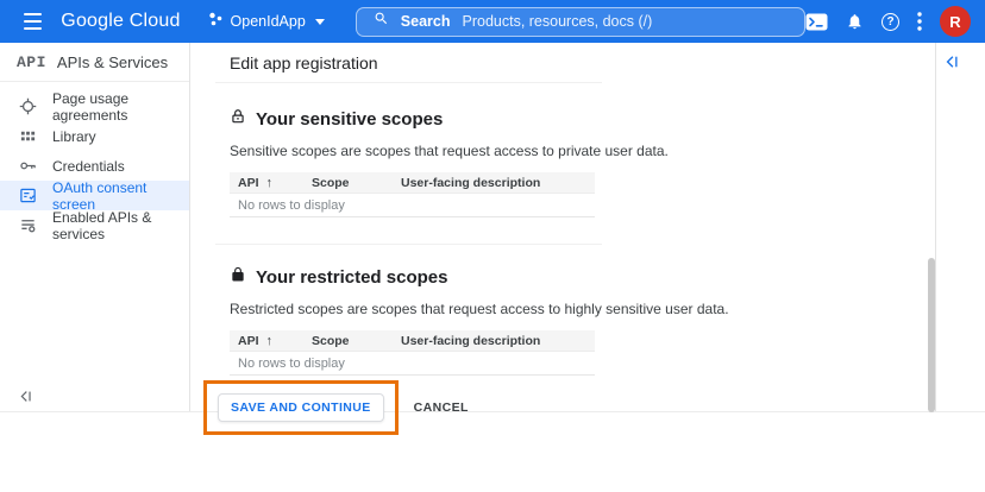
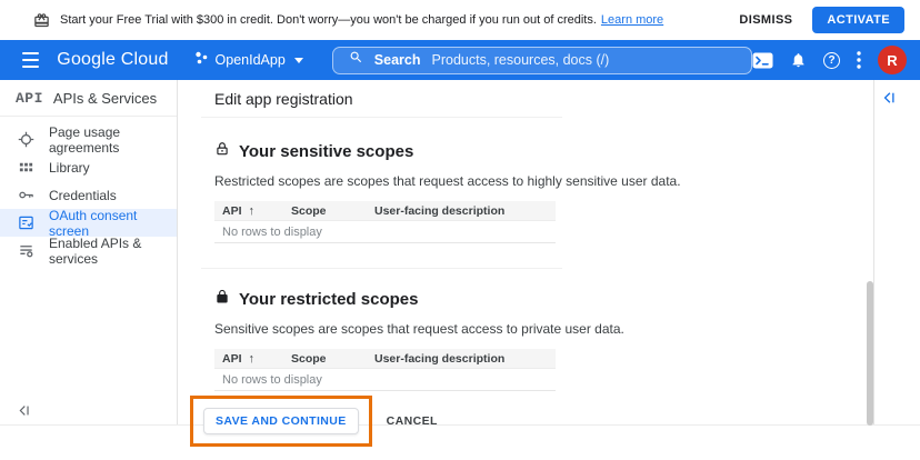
+ Start your Free Trial with $300 in credit. Don't worry—you won't be charged if you run out of credits.
+ Learn more
+ DISMISS
+ ACTIVATE
  Google Cloud
  OpenIdApp
  Search
  Products, resources, docs (/)
  ?
  R
  API
  APIs & Services
  Page usage agreements
  Library
  Credentials
  OAuth consent screen
  Enabled APIs & services
  Edit app registration
  Your sensitive scopes
- Sensitive scopes are scopes that request access to private user data.
+ Restricted scopes are scopes that request access to highly sensitive user data.
  API
  ↑
  Scope
  User-facing description
  No rows to display
  Your restricted scopes
- Restricted scopes are scopes that request access to highly sensitive user data.
+ Sensitive scopes are scopes that request access to private user data.
  API
  ↑
  Scope
  User-facing description
  No rows to display
  SAVE AND CONTINUE
  CANCEL
